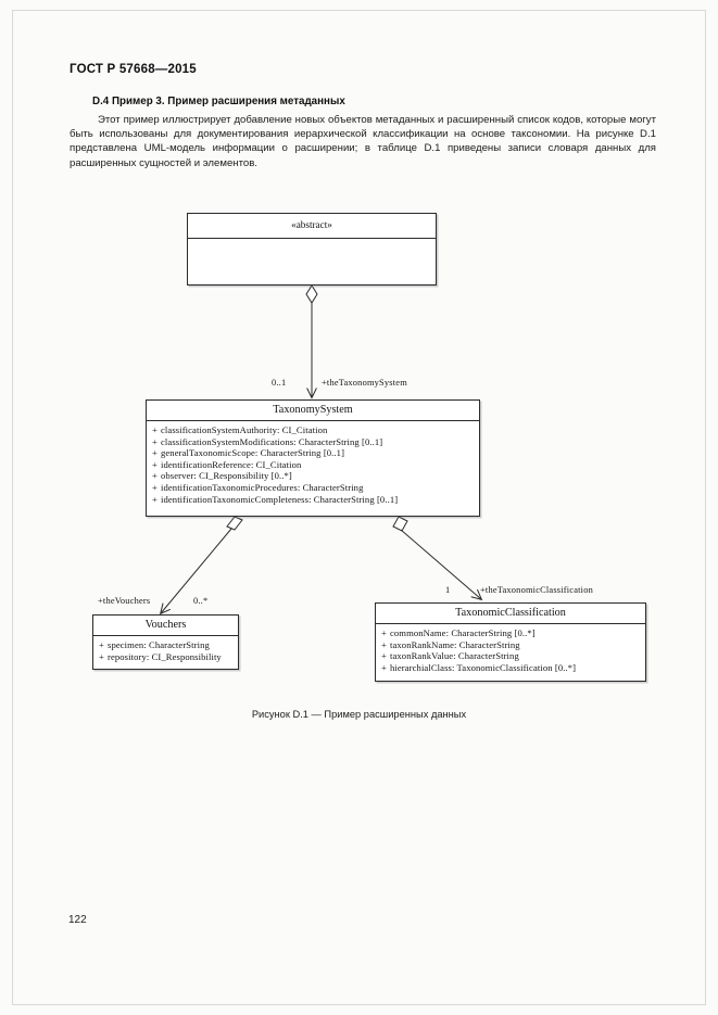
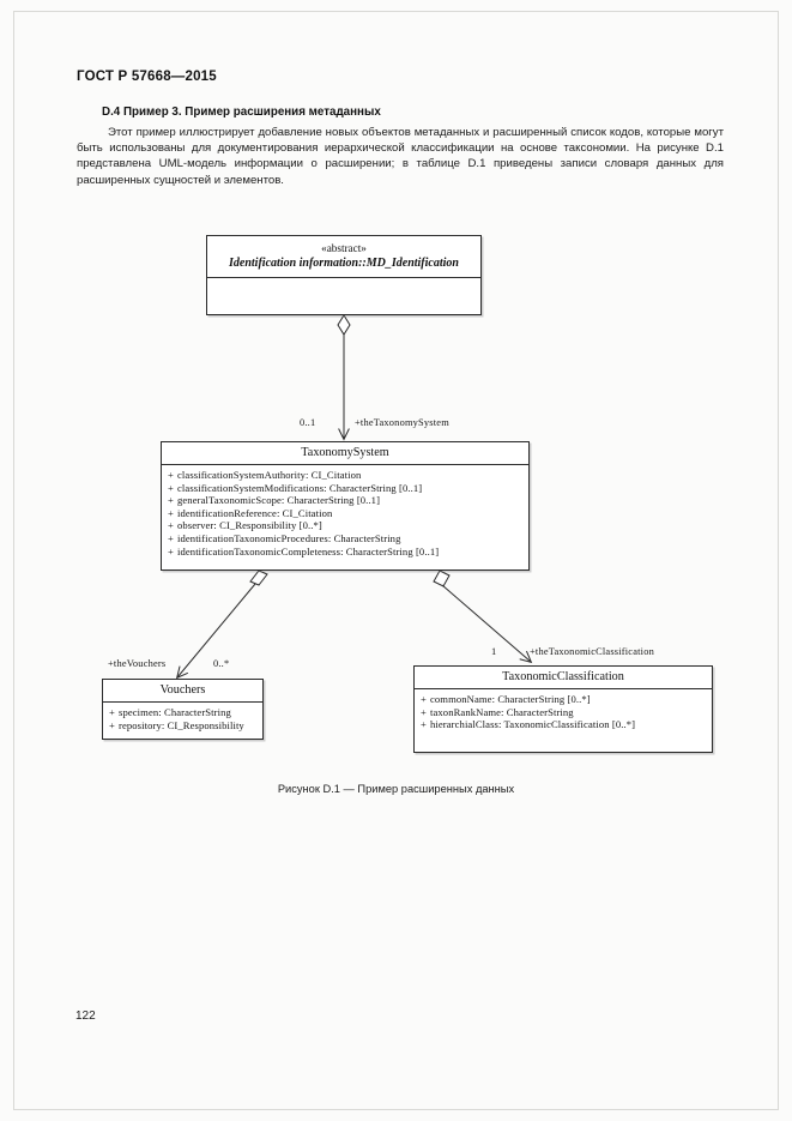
  ГОСТ Р 57668—2015
  D.4 Пример 3. Пример расширения метаданных
  Этот пример иллюстрирует добавление новых объектов метаданных и расширенный список кодов, которые могут быть использованы для документирования иерархической классификации на основе таксономии. На рисунке D.1 представлена UML-модель информации о расширении; в таблице D.1 приведены записи словаря данных для расширенных сущностей и элементов.
  «abstract»
+ Identification information::MD_Identification
  TaxonomySystem
  + classificationSystemAuthority: CI_Citation
  + classificationSystemModifications: CharacterString [0..1]
  + generalTaxonomicScope: CharacterString [0..1]
  + identificationReference: CI_Citation
  + observer: CI_Responsibility [0..*]
  + identificationTaxonomicProcedures: CharacterString
  + identificationTaxonomicCompleteness: CharacterString [0..1]
  Vouchers
  + specimen: CharacterString
  + repository: CI_Responsibility
  TaxonomicClassification
  + commonName: CharacterString [0..*]
  + taxonRankName: CharacterString
- + taxonRankValue: CharacterString
  + hierarchialClass: TaxonomicClassification [0..*]
  0..1
  +theTaxonomySystem
  +theVouchers
  0..*
  1
  +theTaxonomicClassification
  Рисунок D.1 — Пример расширенных данных
  122
